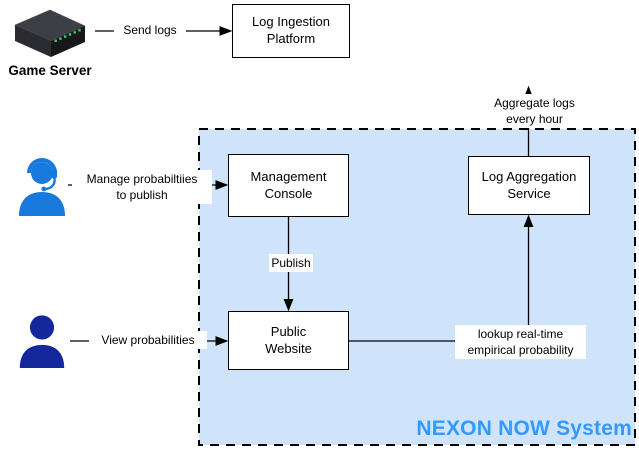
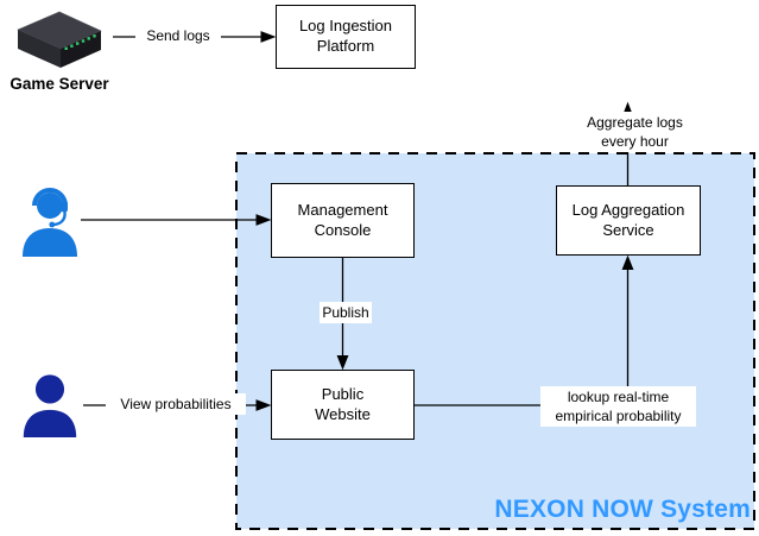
  Game Server
  Log Ingestion
  Platform
  Management
  Console
  Public
  Website
  Log Aggregation
  Service
  Send logs
- Manage probabiltiies
- to publish
  Publish
  View probabilities
  lookup real-time
  empirical probability
  Aggregate logs
  every hour
  NEXON NOW System
